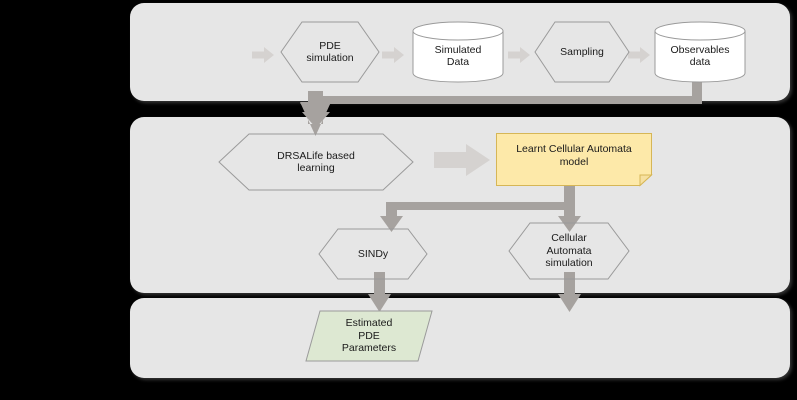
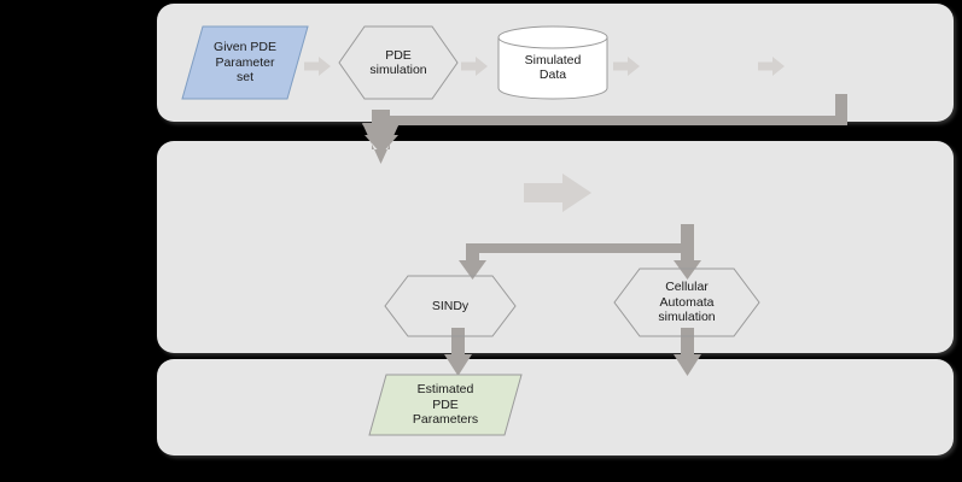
+ Given PDE
+ Parameter
+ set
  PDE
  simulation
  Simulated
  Data
- Sampling
- Observables
- data
- DRSALife based
- learning
- Learnt Cellular Automata
- model
  SINDy
  Cellular
  Automata
  simulation
  Estimated
  PDE
  Parameters
